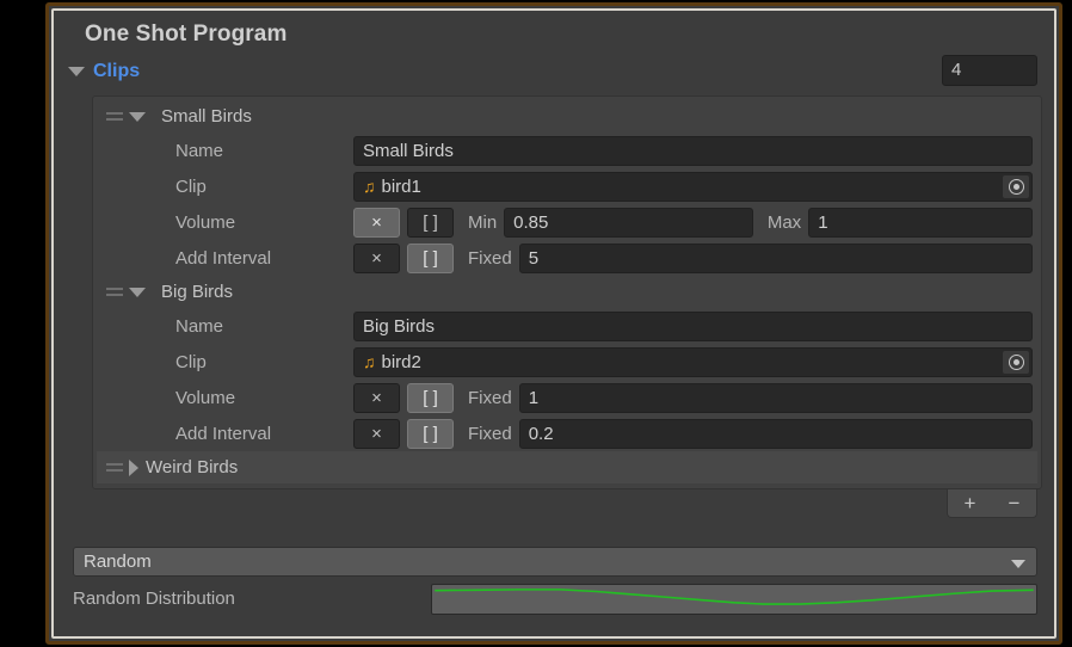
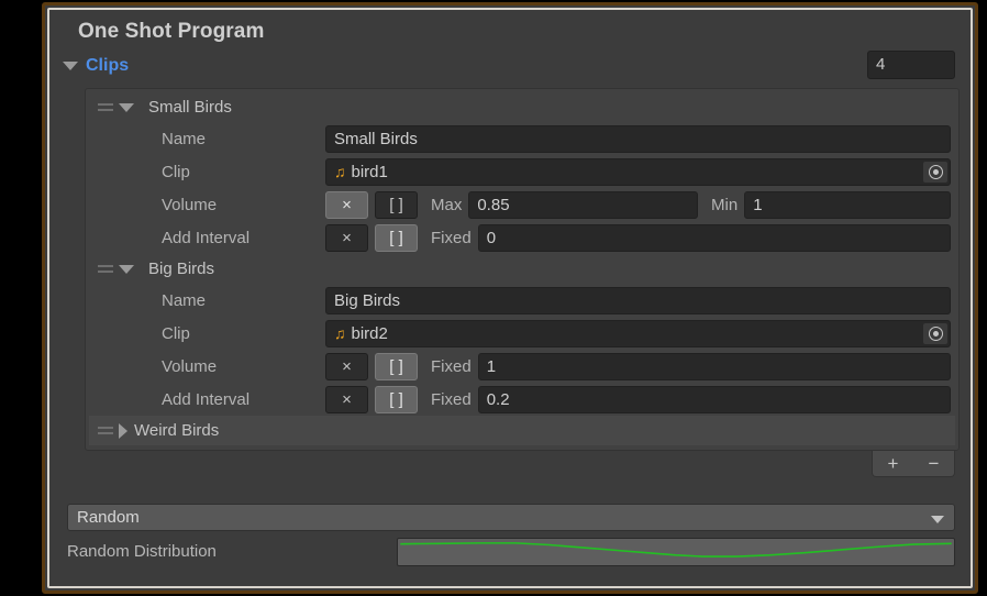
  One Shot Program
  Clips
  4
  Small Birds
  Name
  Small Birds
  Clip
  ♫
  bird1
  Volume
  ×
  [ ]
- Min
+ Max
  0.85
- Max
+ Min
  1
  Add Interval
  ×
  [ ]
  Fixed
- 5
+ 0
  Big Birds
  Name
  Big Birds
  Clip
  ♫
  bird2
  Volume
  ×
  [ ]
  Fixed
  1
  Add Interval
  ×
  [ ]
  Fixed
  0.2
  Weird Birds
  +
  −
  Random
  Random Distribution
